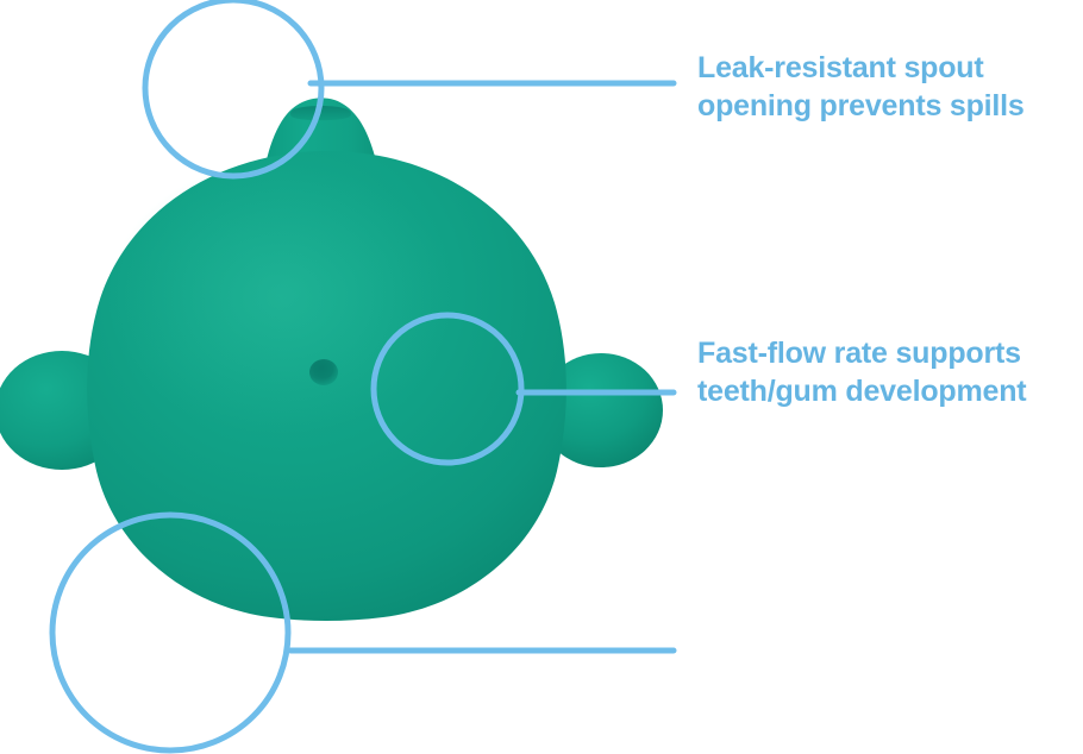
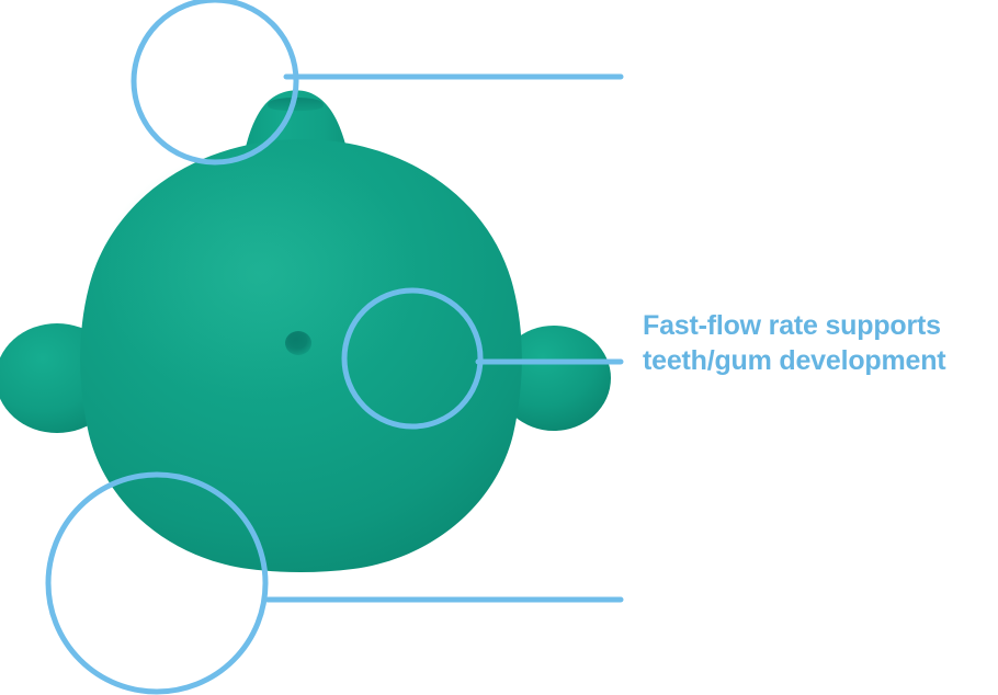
- Leak-resistant spout
- opening prevents spills
  Fast-flow rate supports
  teeth/gum development
